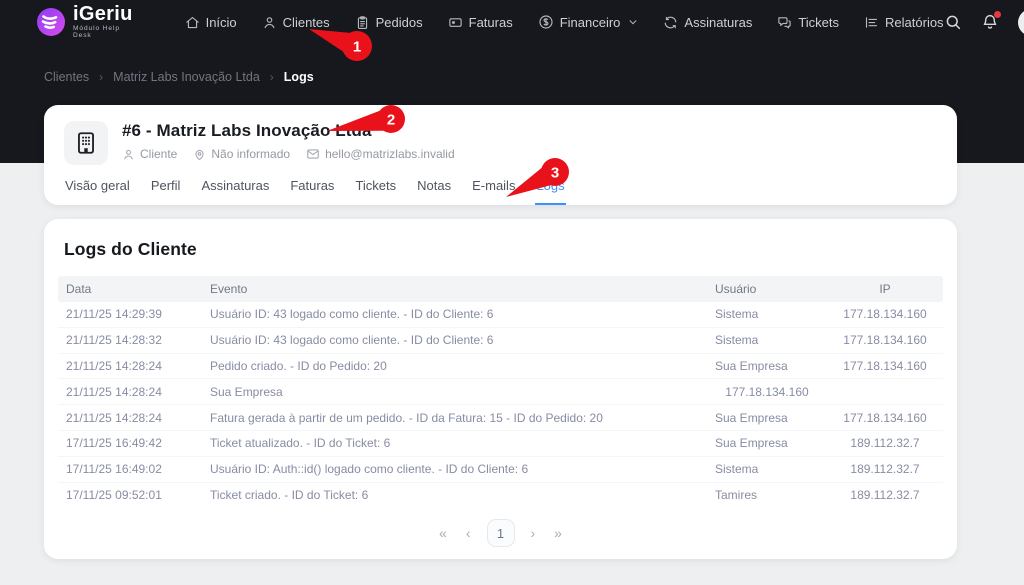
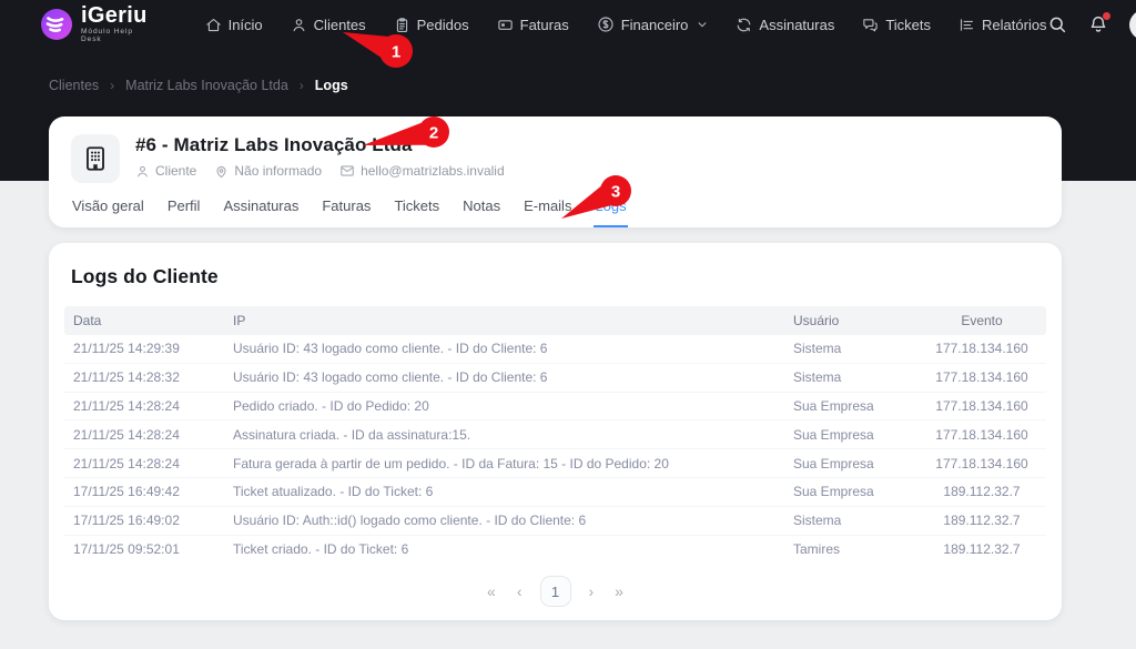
  iGeriu
  Início
  Clientes
  Pedidos
  Faturas
  Financeiro
  Assinaturas
  Tickets
  Relatórios
  Clientes
  ›
  Matriz Labs Inovação Ltda
  ›
  Logs
  #6 - Matriz Labs Inovação
  Cliente
  Não informado
  hello@matrizlabs.invalid
  Visão geral
  Perfil
  Assinaturas
  Faturas
  Tickets
  Notas
  E-mails
  Logs do Cliente
  Data
- Evento
+ IP
  Usuário
- IP
+ Evento
  21/11/25 14:29:39
  Usuário ID: 43 logado como cliente. - ID do Cliente: 6
  Sistema
  177.18.134.160
  21/11/25 14:28:32
  Usuário ID: 43 logado como cliente. - ID do Cliente: 6
  Sistema
  177.18.134.160
  21/11/25 14:28:24
  Pedido criado. - ID do Pedido: 20
  Sua Empresa
  177.18.134.160
  21/11/25 14:28:24
+ Assinatura criada. - ID da assinatura:15.
  Sua Empresa
  177.18.134.160
  21/11/25 14:28:24
  Fatura gerada à partir de um pedido. - ID da Fatura: 15 - ID do Pedido: 20
  Sua Empresa
  177.18.134.160
  17/11/25 16:49:42
  Ticket atualizado. - ID do Ticket: 6
  Sua Empresa
  189.112.32.7
  17/11/25 16:49:02
  Usuário ID: Auth::id() logado como cliente. - ID do Cliente: 6
  Sistema
  189.112.32.7
  17/11/25 09:52:01
  Ticket criado. - ID do Ticket: 6
  Tamires
  189.112.32.7
  «
  ‹
  1
  ›
  »
  1
  2
  3
